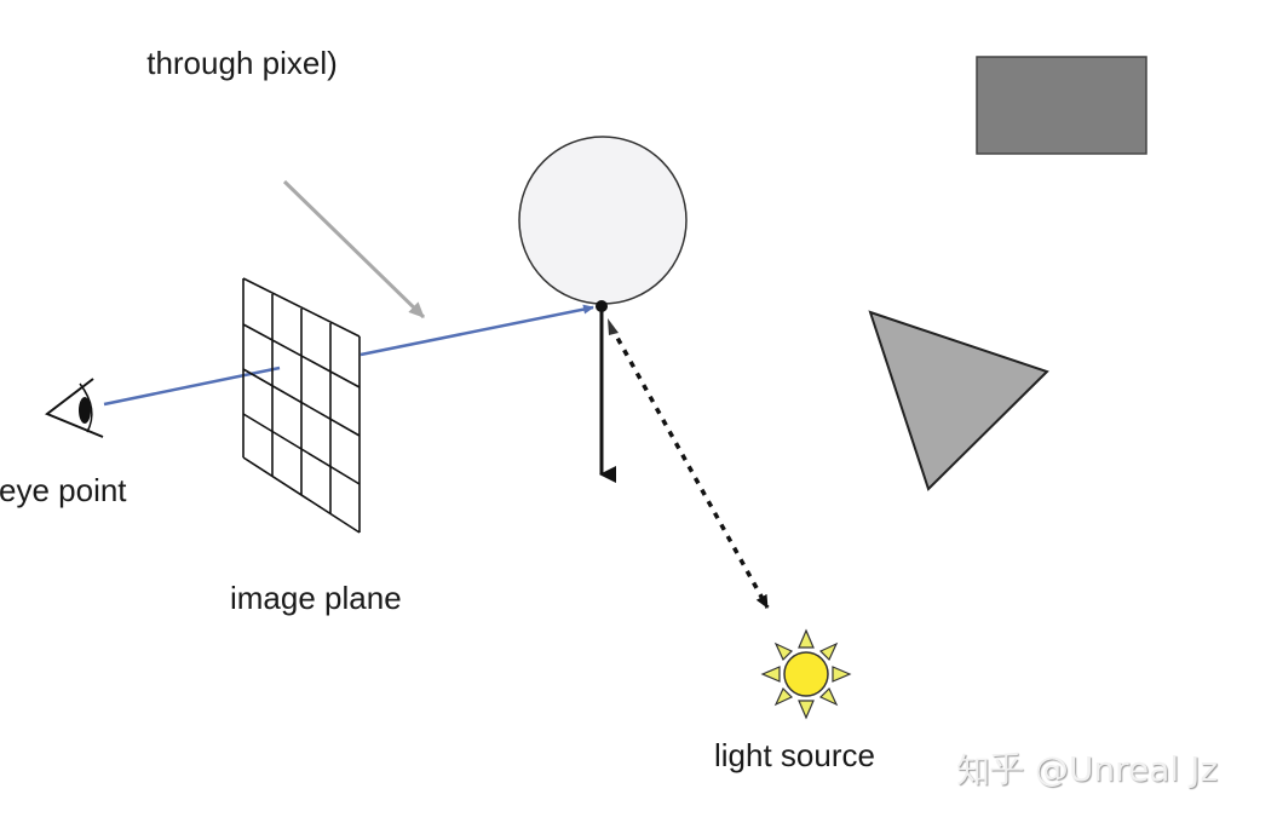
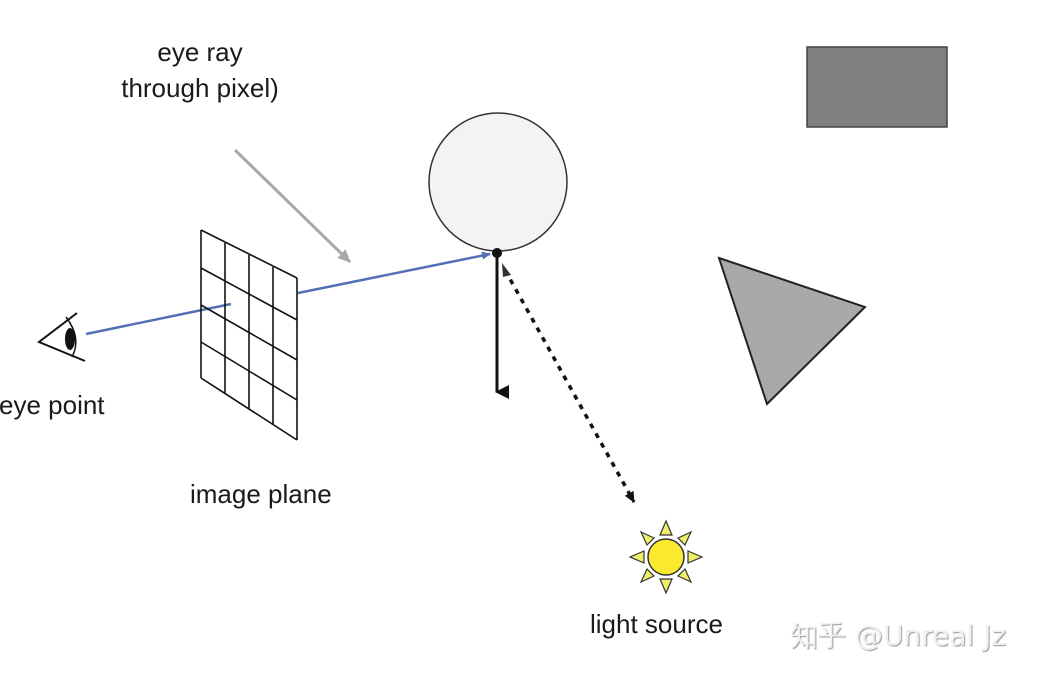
+ eye ray
  through pixel)
  eye point
  image plane
  light source
  知乎 @Unreal Jz
